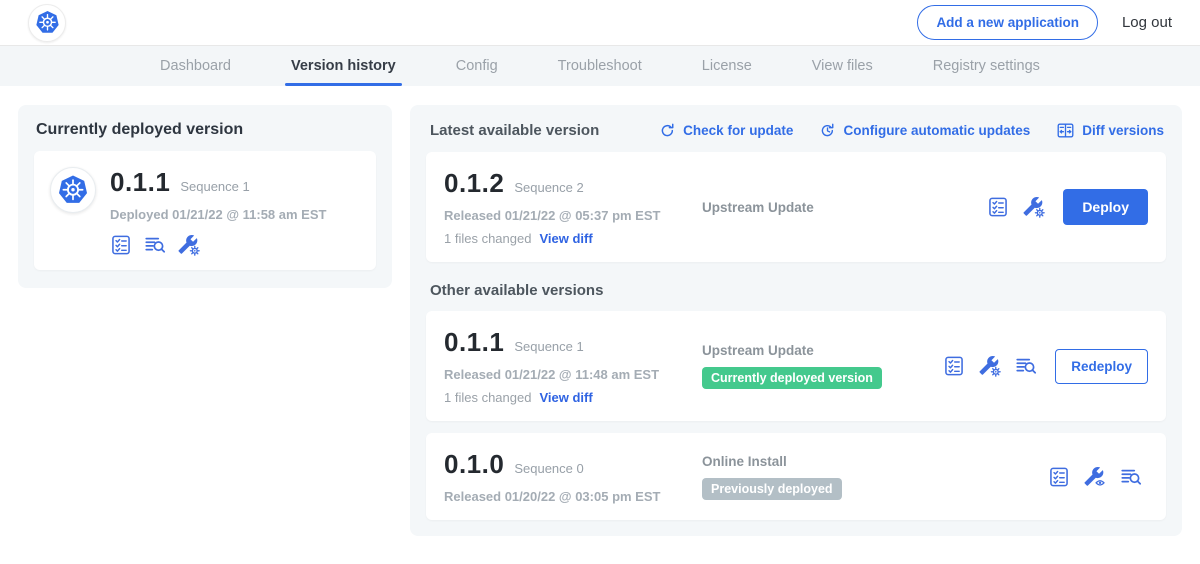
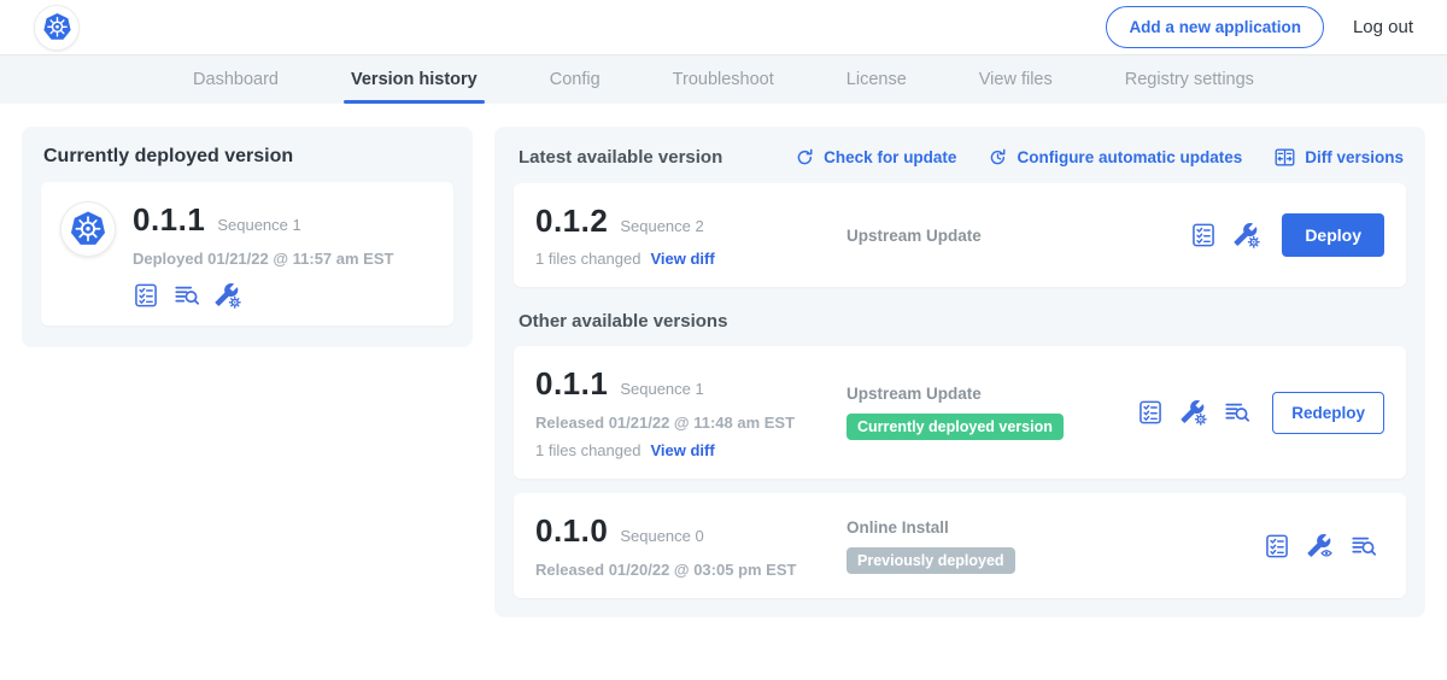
  Add a new application
  Log out
  Dashboard
  Version history
  Config
  Troubleshoot
  License
  View files
  Registry settings
  Currently deployed version
  0.1.1
  Sequence 1
- Deployed 01/21/22 @ 11:58 am EST
+ Deployed 01/21/22 @ 11:57 am EST
  Latest available version
  Check for update
  Configure automatic updates
  Diff versions
  0.1.2
  Sequence 2
- Released 01/21/22 @ 05:37 pm EST
  1 files changed
  View diff
  Upstream Update
  Deploy
  Other available versions
  0.1.1
  Sequence 1
  Released 01/21/22 @ 11:48 am EST
  1 files changed
  View diff
  Upstream Update
  Currently deployed version
  Redeploy
  0.1.0
  Sequence 0
  Released 01/20/22 @ 03:05 pm EST
  Online Install
  Previously deployed
